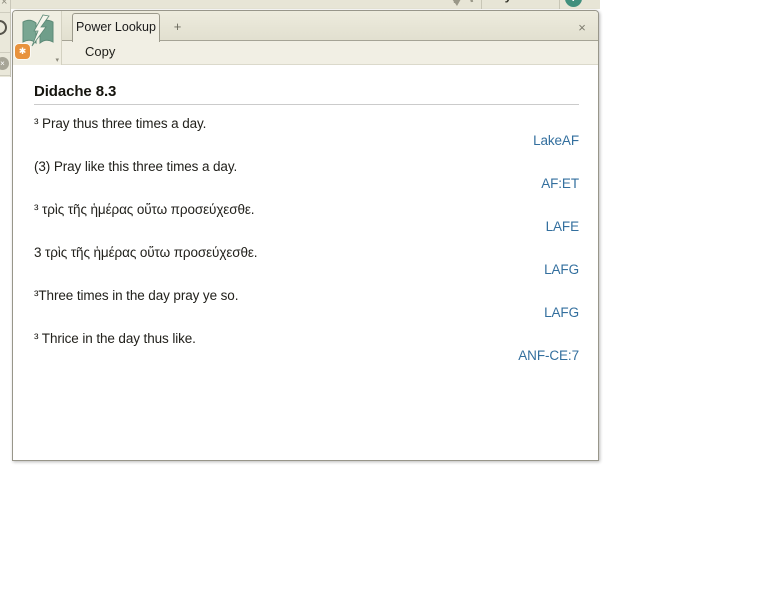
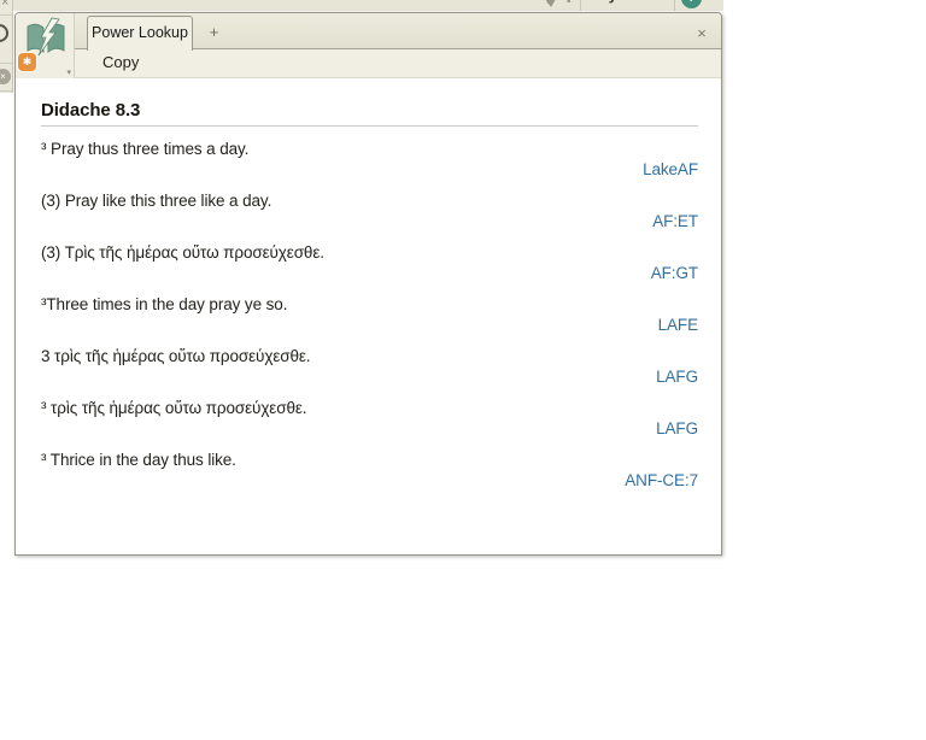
  ×
  ×
  +
  Power Lookup
  ×
  ✱
  Copy
  Didache 8.3
  ³ Pray thus three times a day.
  LakeAF
- (3) Pray like this three times a day.
+ (3) Pray like this three like a day.
  AF:ET
+ (3) Τρὶς τῆς ἡμέρας οὕτω προσεύχεσθε.
+ AF:GT
- ³ τρὶς τῆς ἡμέρας οὕτω προσεύχεσθε.
+ ³Three times in the day pray ye so.
  LAFE
  3 τρὶς τῆς ἡμέρας οὕτω προσεύχεσθε.
  LAFG
- ³Three times in the day pray ye so.
+ ³ τρὶς τῆς ἡμέρας οὕτω προσεύχεσθε.
  LAFG
  ³ Thrice in the day thus like.
  ANF-CE:7
